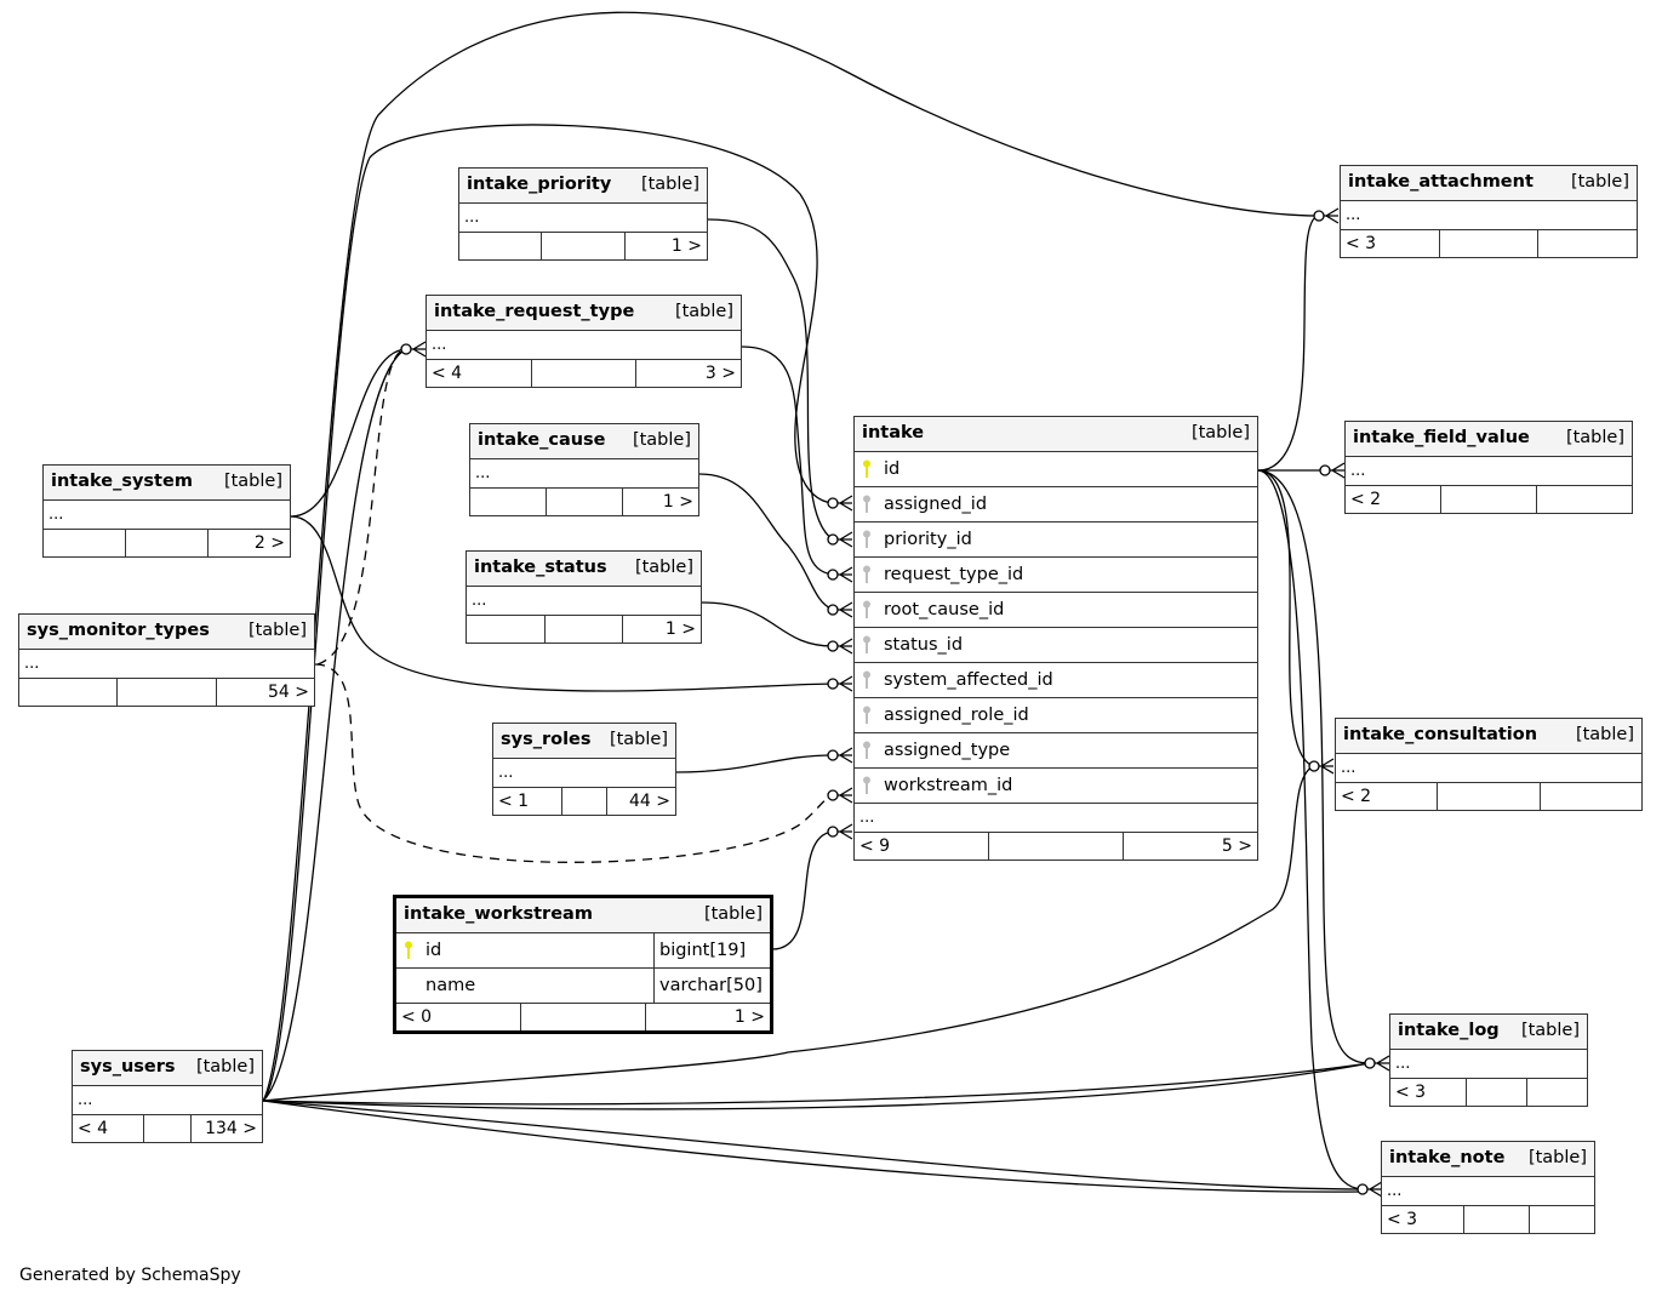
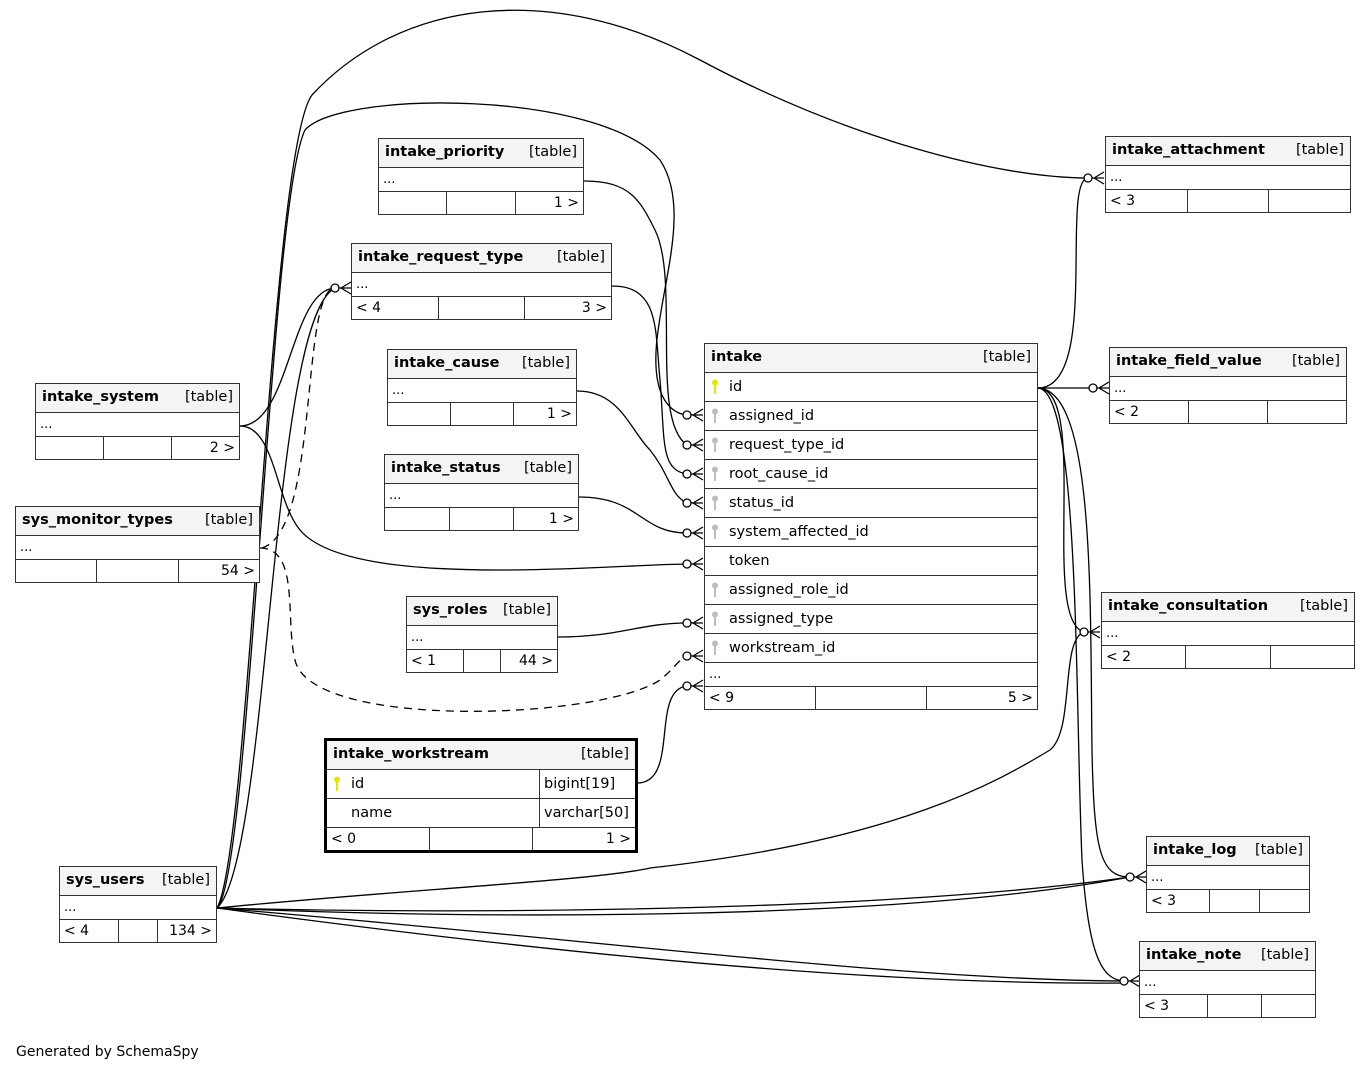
  intake_priority
  [table]
  ...
  1 >
  intake_request_type
  [table]
  ...
  < 4
  3 >
  intake_cause
  [table]
  ...
  1 >
  intake_status
  [table]
  ...
  1 >
  intake_system
  [table]
  ...
  2 >
  sys_monitor_types
  [table]
  ...
  54 >
  sys_roles
  [table]
  ...
  < 1
  44 >
  sys_users
  [table]
  ...
  < 4
  134 >
  intake_workstream
  [table]
  id
  bigint[19]
  name
  varchar[50]
  < 0
  1 >
  intake
  [table]
  id
  assigned_id
- priority_id
  request_type_id
  root_cause_id
  status_id
  system_affected_id
+ token
  assigned_role_id
  assigned_type
  workstream_id
  ...
  < 9
  5 >
  intake_attachment
  [table]
  ...
  < 3
  intake_field_value
  [table]
  ...
  < 2
  intake_consultation
  [table]
  ...
  < 2
  intake_log
  [table]
  ...
  < 3
  intake_note
  [table]
  ...
  < 3
  Generated by SchemaSpy
